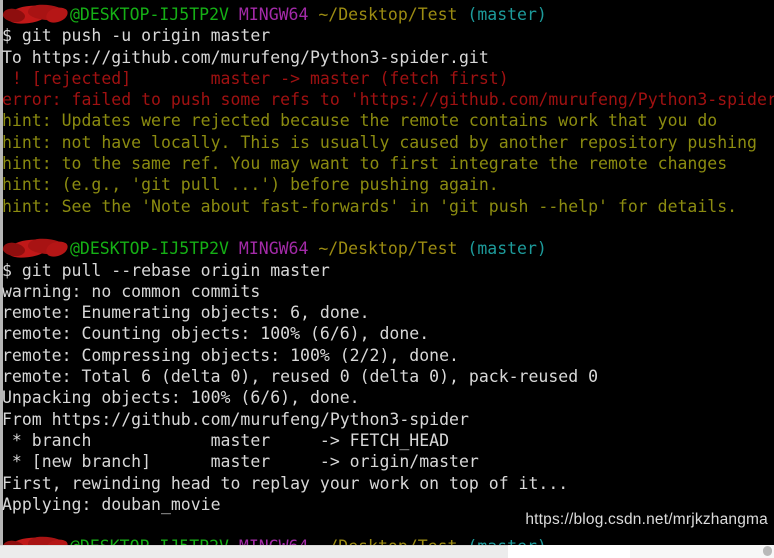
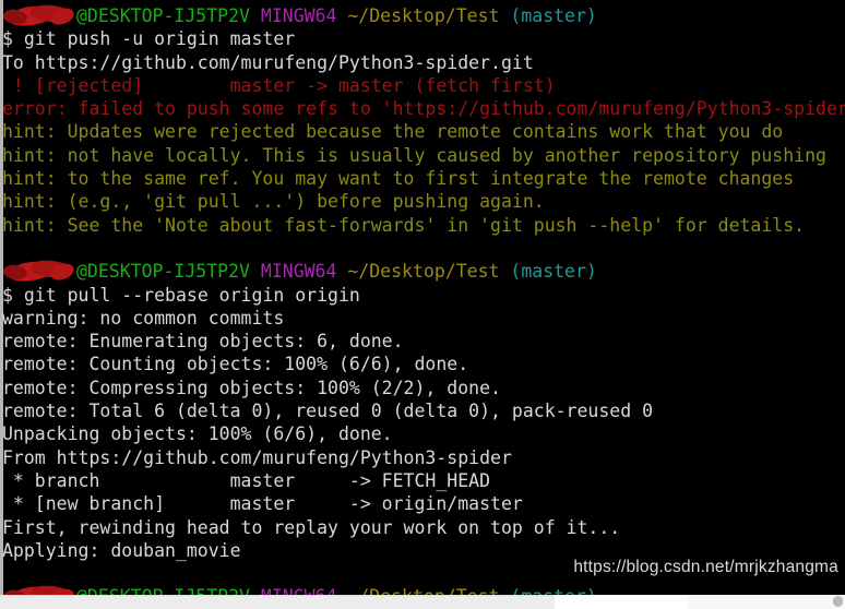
  @DESKTOP-IJ5TP2V MINGW64 ~/Desktop/Test (master)
  $ git push -u origin master
  To https://github.com/murufeng/Python3-spider.git
  ! [rejected] master -> master (fetch first)
  error: failed to push some refs to 'https://github.com/murufeng/Python3-spider
  hint: Updates were rejected because the remote contains work that you do
  hint: not have locally. This is usually caused by another repository pushing
  hint: to the same ref. You may want to first integrate the remote changes
  hint: (e.g., 'git pull ...') before pushing again.
  hint: See the 'Note about fast-forwards' in 'git push --help' for details.
  @DESKTOP-IJ5TP2V MINGW64 ~/Desktop/Test (master)
- $ git pull --rebase origin master
+ $ git pull --rebase origin origin
  warning: no common commits
  remote: Enumerating objects: 6, done.
  remote: Counting objects: 100% (6/6), done.
  remote: Compressing objects: 100% (2/2), done.
  remote: Total 6 (delta 0), reused 0 (delta 0), pack-reused 0
  Unpacking objects: 100% (6/6), done.
  From https://github.com/murufeng/Python3-spider
  * branch master -> FETCH_HEAD
  * [new branch] master -> origin/master
  First, rewinding head to replay your work on top of it...
  Applying: douban_movie
  https://blog.csdn.net/mrjkzhangma
